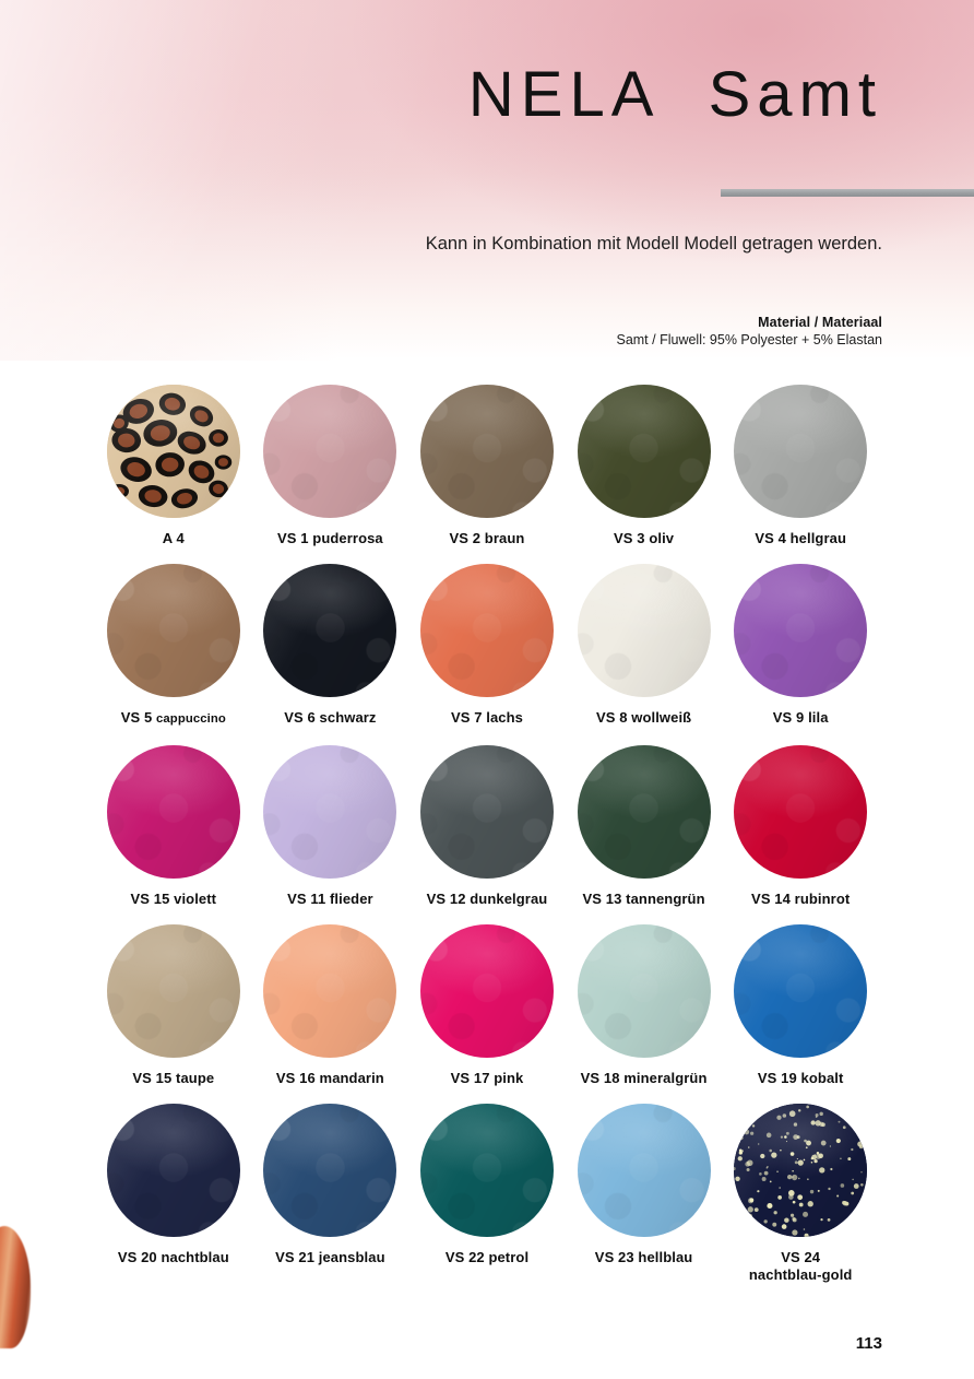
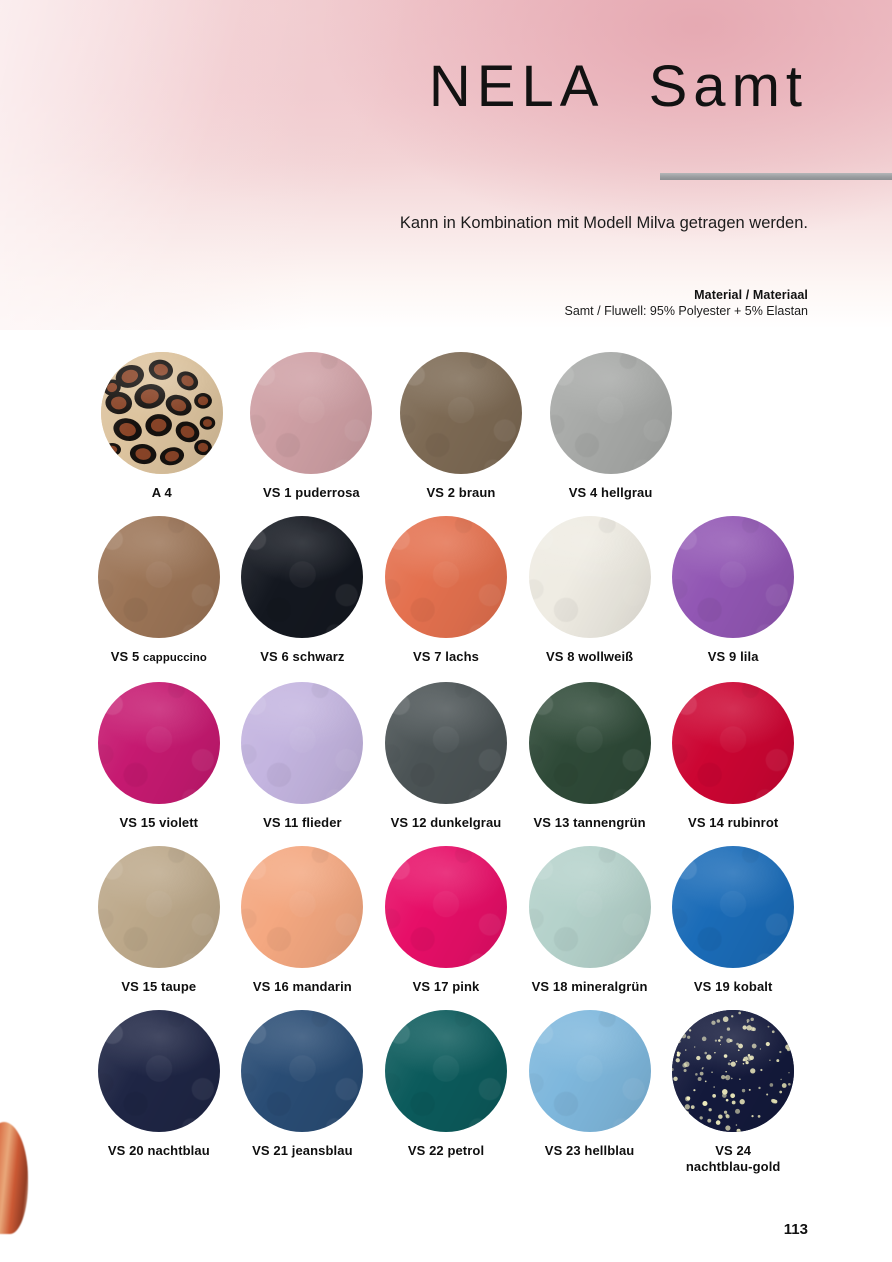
  NELA Samt
- Kann in Kombination mit Modell Modell getragen werden.
+ Kann in Kombination mit Modell Milva getragen werden.
  Material / Materiaal
  Samt / Fluwell: 95% Polyester + 5% Elastan
  A 4
  VS 1 puderrosa
  VS 2 braun
- VS 3 oliv
  VS 4 hellgrau
  VS 5 cappuccino
  VS 6 schwarz
  VS 7 lachs
  VS 8 wollweiß
  VS 9 lila
  VS 15 violett
  VS 11 flieder
  VS 12 dunkelgrau
  VS 13 tannengrün
  VS 14 rubinrot
  VS 15 taupe
  VS 16 mandarin
  VS 17 pink
  VS 18 mineralgrün
  VS 19 kobalt
  VS 20 nachtblau
  VS 21 jeansblau
  VS 22 petrol
  VS 23 hellblau
  VS 24
  nachtblau-gold
  113
